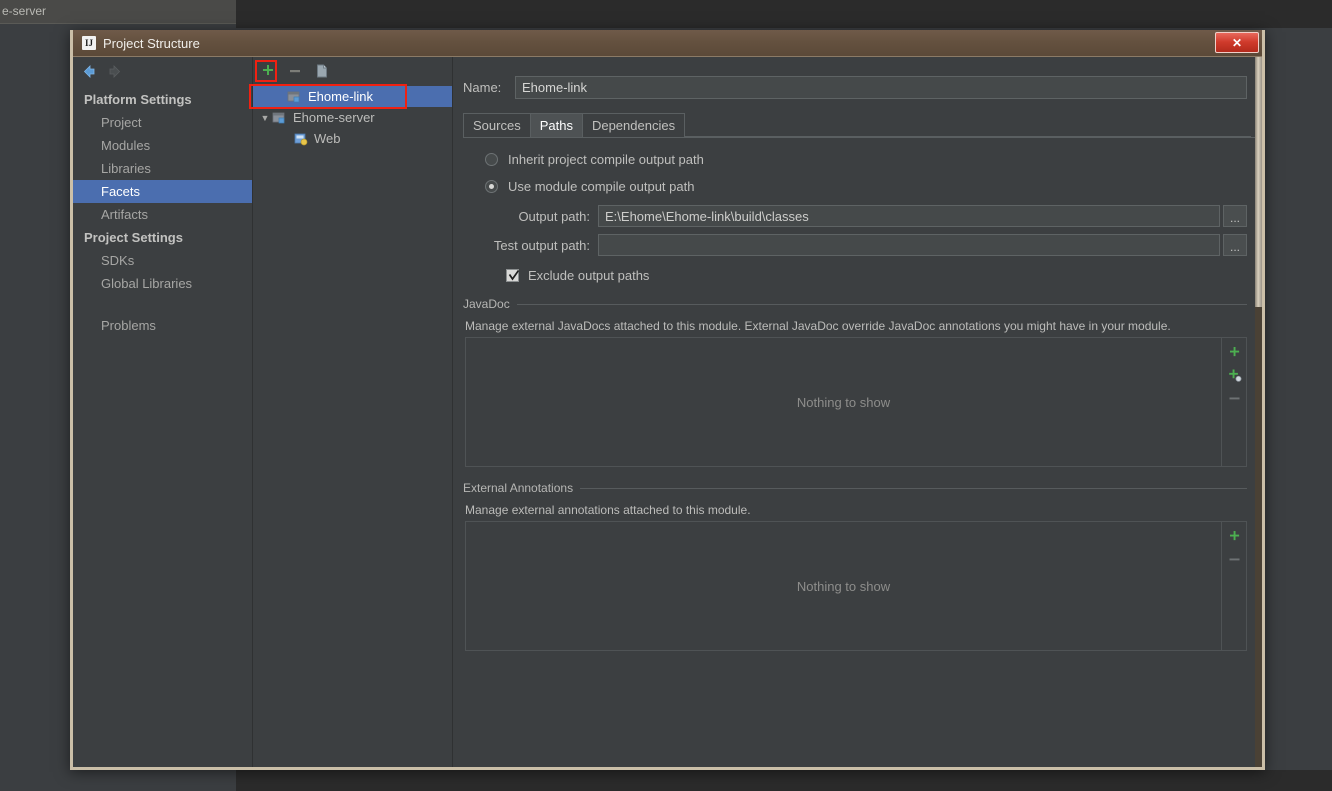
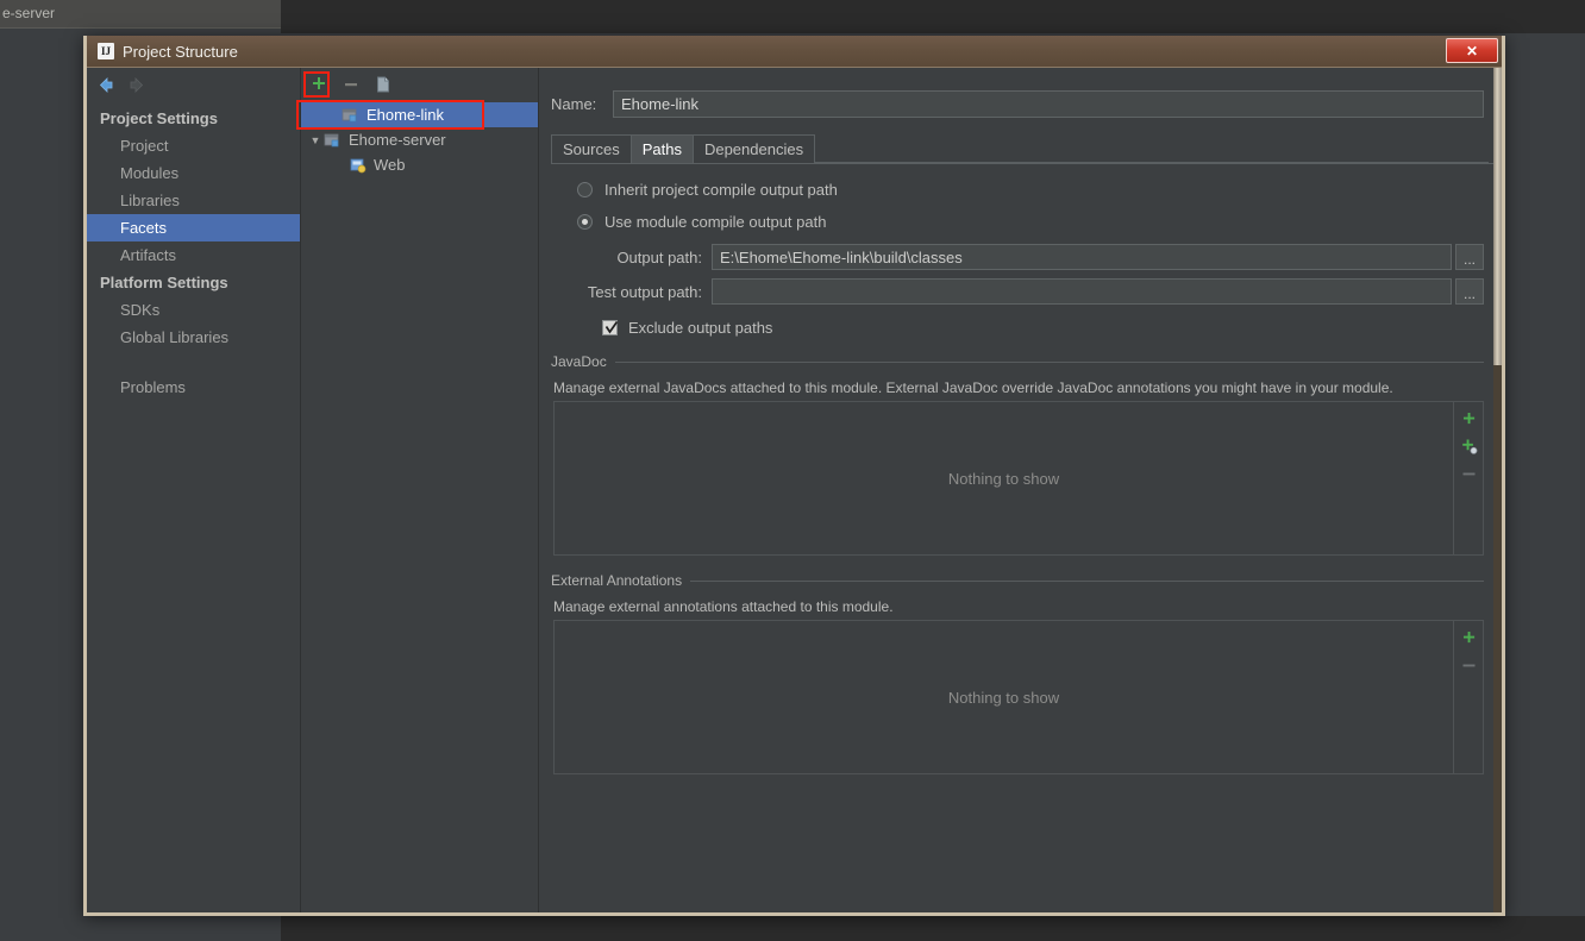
  e-server
  IJ
  Project Structure
  ✕
- Platform Settings
+ Project Settings
  Project
  Modules
  Libraries
  Facets
  Artifacts
- Project Settings
+ Platform Settings
  SDKs
  Global Libraries
  Problems
  Ehome-link
  ▼
  Ehome-server
  Web
  Name:
  Ehome-link
  Sources
  Paths
  Dependencies
  Inherit project compile output path
  Use module compile output path
  Output path:
  E:\Ehome\Ehome-link\build\classes
  ...
  Test output path:
  ...
  Exclude output paths
  JavaDoc
  Manage external JavaDocs attached to this module. External JavaDoc override JavaDoc annotations you might have in your module.
  Nothing to show
  External Annotations
  Manage external annotations attached to this module.
  Nothing to show
